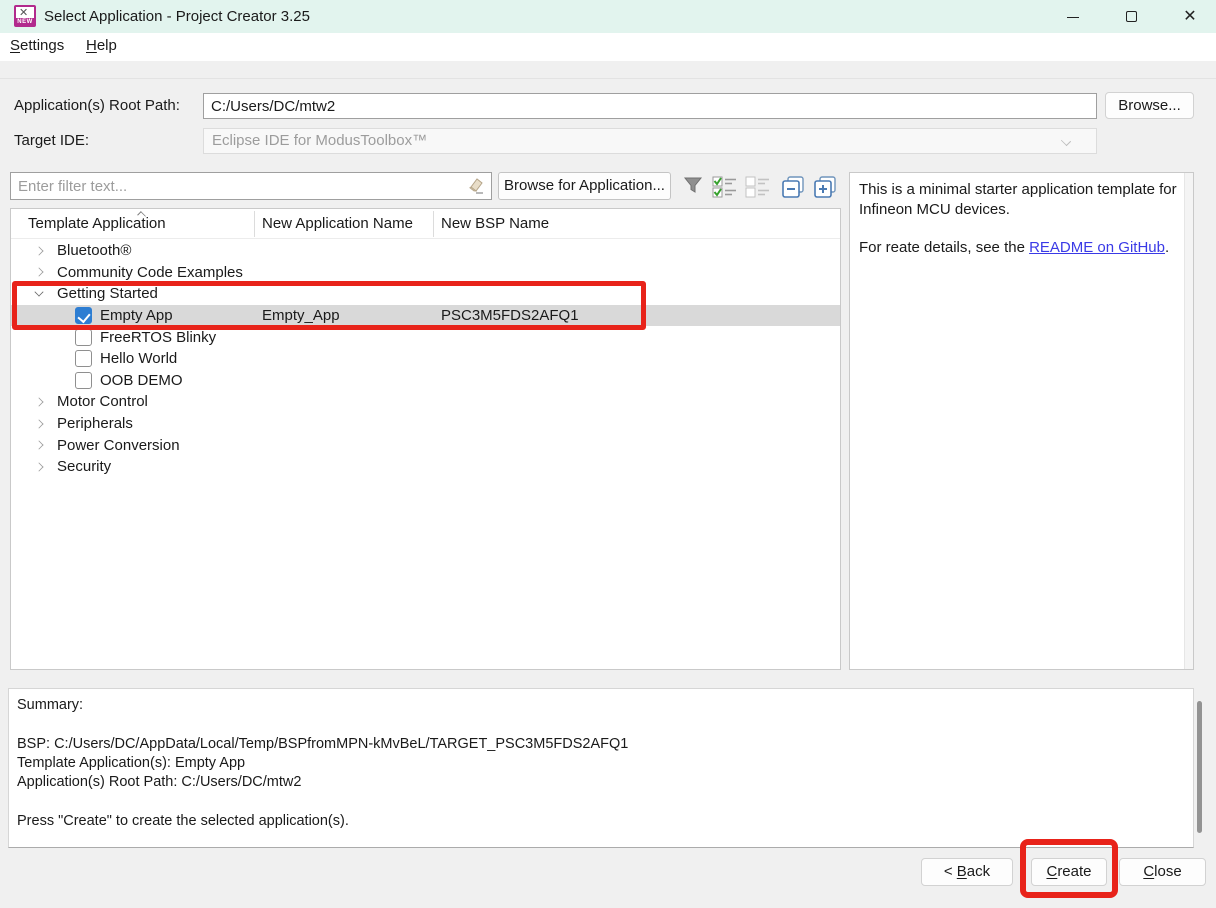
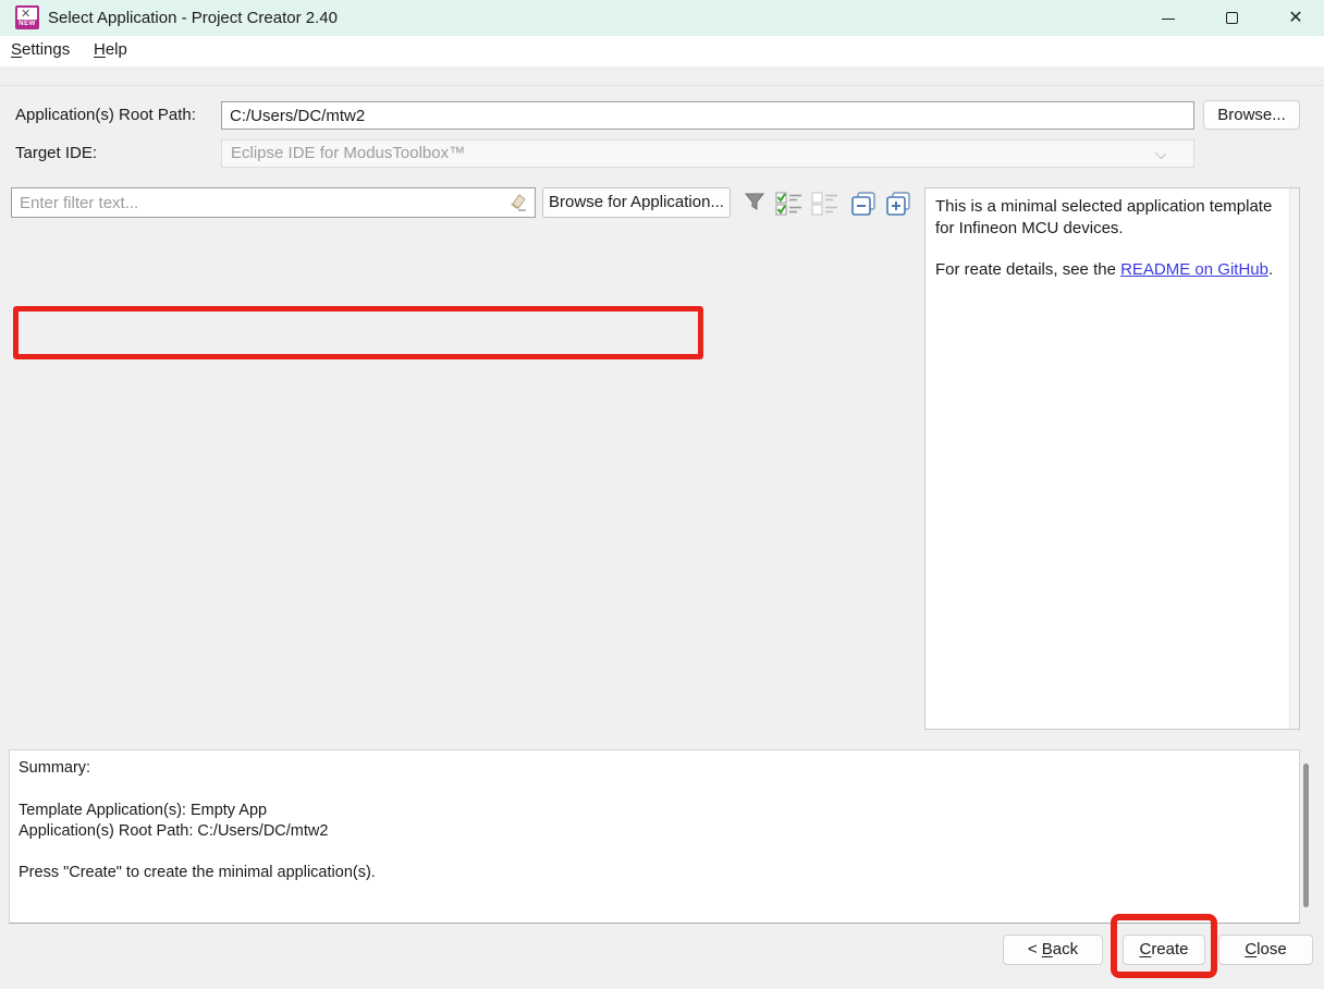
  ✕
- Select Application - Project Creator 3.25
+ Select Application - Project Creator 2.40
  ✕
  Settings
  Help
  Application(s) Root Path:
  C:/Users/DC/mtw2
  Browse...
  Target IDE:
  Eclipse IDE for ModusToolbox™
  Enter filter text...
  Browse for Application...
- Template Application
- New Application Name
- New BSP Name
- Bluetooth®
- Community Code Examples
- Getting Started
- Empty App
- Empty_App
- PSC3M5FDS2AFQ1
- FreeRTOS Blinky
- Hello World
- OOB DEMO
- Motor Control
- Peripherals
- Power Conversion
- Security
- This is a minimal starter application template for Infineon MCU devices.
+ This is a minimal selected application template for Infineon MCU devices.
  For reate details, see the README on GitHub.
  Summary:
- BSP: C:/Users/DC/AppData/Local/Temp/BSPfromMPN-kMvBeL/TARGET_PSC3M5FDS2AFQ1
  Template Application(s): Empty App
  Application(s) Root Path: C:/Users/DC/mtw2
- Press "Create" to create the selected application(s).
+ Press "Create" to create the minimal application(s).
  < Back
  Create
  Close
